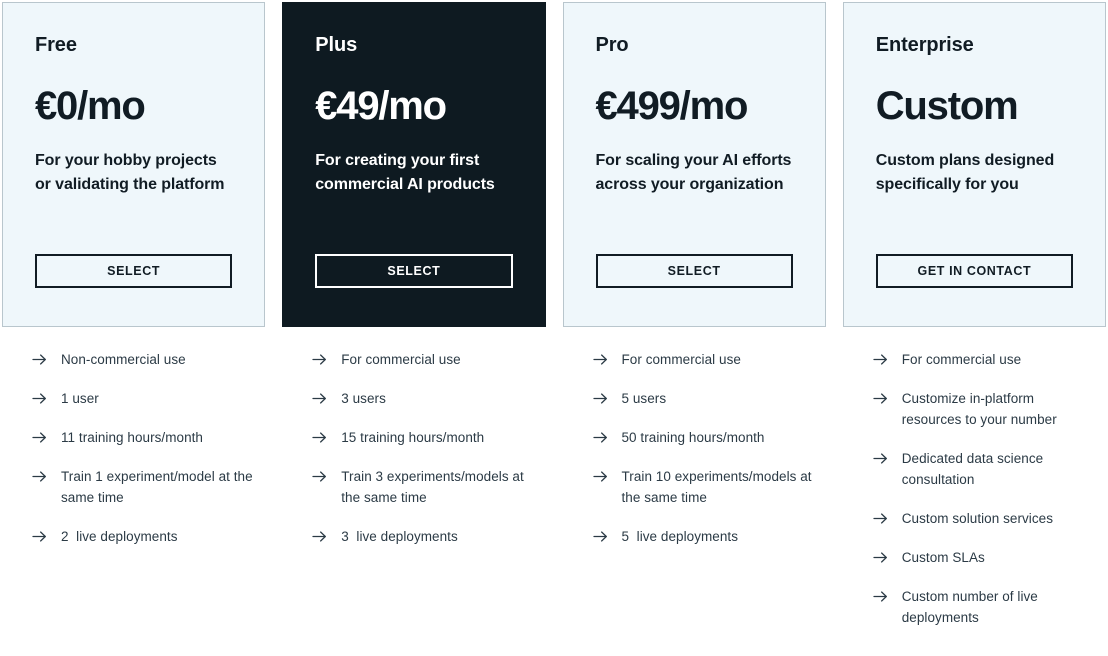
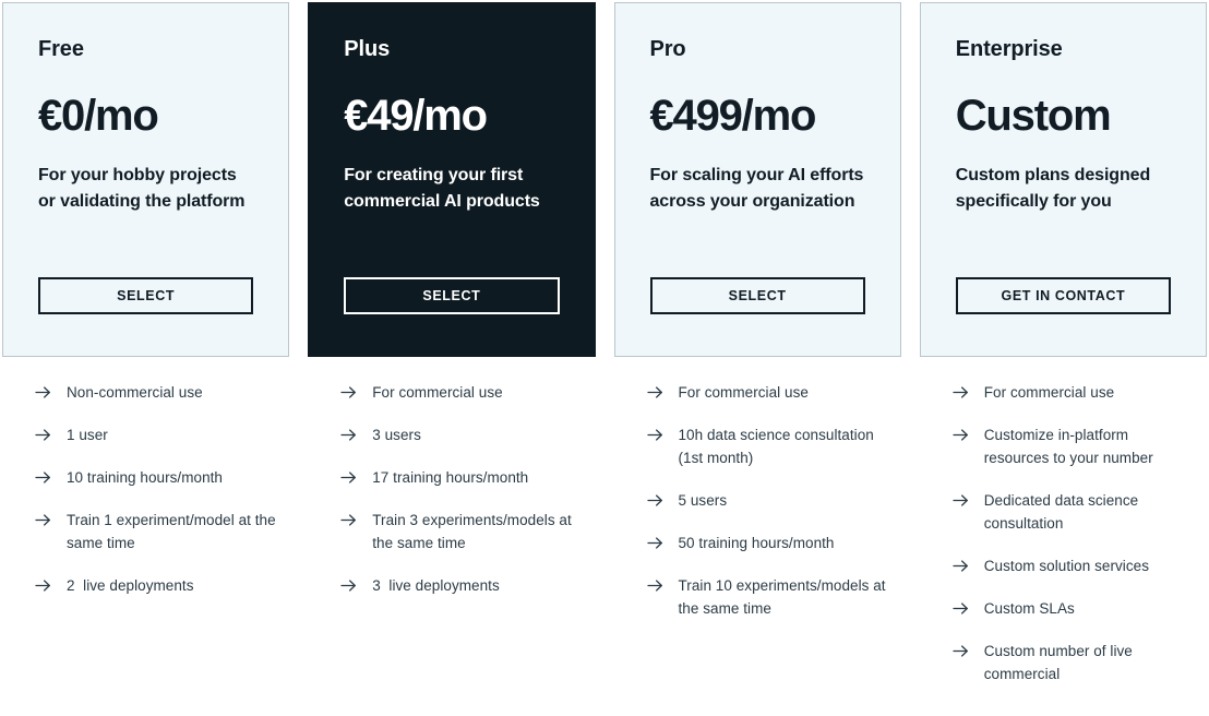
  Free
  €0/mo
  For your hobby projects or validating the platform
  SELECT
  Plus
  €49/mo
  For creating your first commercial AI products
  SELECT
  Pro
  €499/mo
  For scaling your AI efforts across your organization
  SELECT
  Enterprise
  Custom
  Custom plans designed specifically for you
  GET IN CONTACT
  Non-commercial use
  1 user
- 11 training hours/month
+ 10 training hours/month
  Train 1 experiment/model at the same time
  2 live deployments
  For commercial use
  3 users
- 15 training hours/month
+ 17 training hours/month
  Train 3 experiments/models at the same time
  3 live deployments
  For commercial use
+ 10h data science consultation (1st month)
  5 users
  50 training hours/month
  Train 10 experiments/models at the same time
- 5 live deployments
  For commercial use
  Customize in-platform resources to your number
  Dedicated data science consultation
  Custom solution services
  Custom SLAs
- Custom number of live deployments
+ Custom number of live commercial
